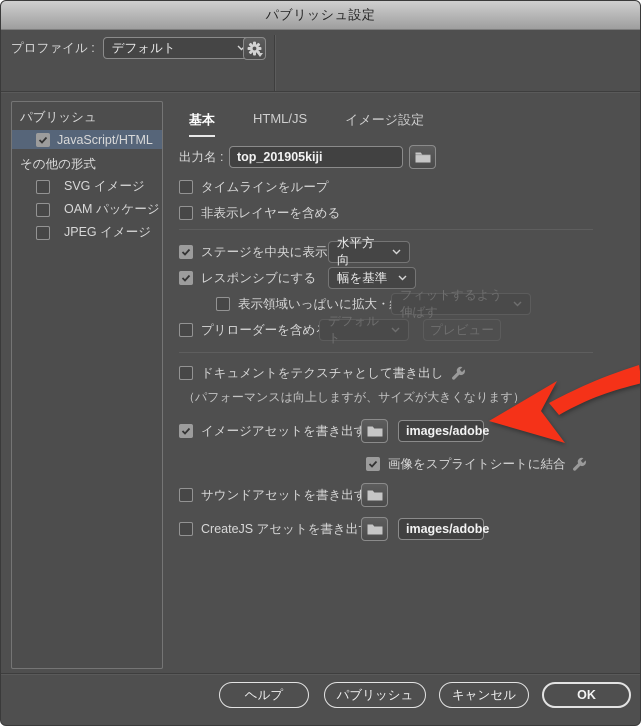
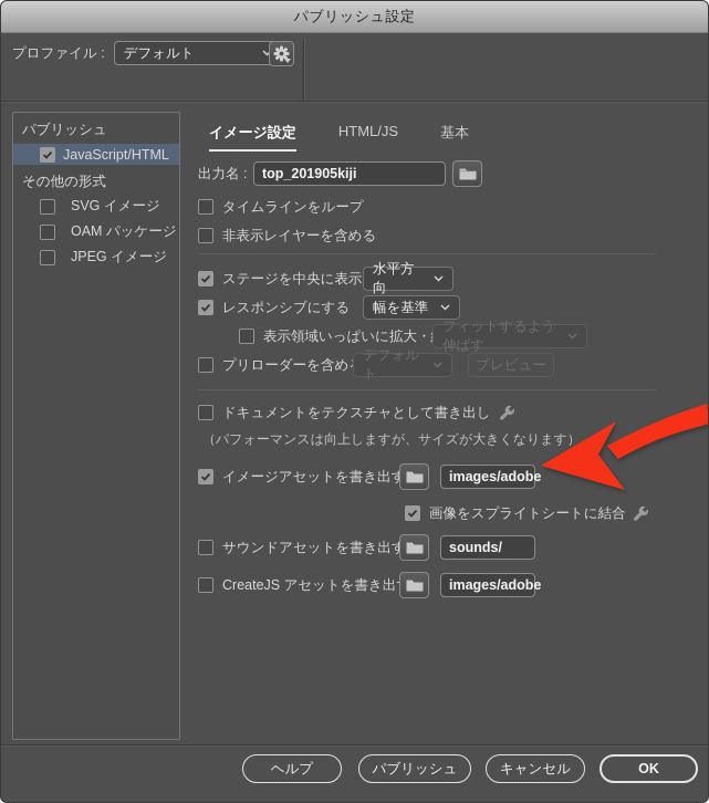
  パブリッシュ設定
  プロファイル :
  デフォルト
  パブリッシュ
  JavaScript/HTML
  その他の形式
  SVG イメージ
  OAM パッケージ
  JPEG イメージ
- 基本
+ イメージ設定
  HTML/JS
- イメージ設定
+ 基本
  出力名 :
  top_201905kiji
  タイムラインをループ
  非表示レイヤーを含める
  ステージを中央に表示
  水平方向
  レスポンシブにする
  幅を基準
  表示領域いっぱいに拡大・
  フィットするよう伸ばす
  プリローダーを含め
  デフォルト
  プレビュー
  ドキュメントをテクスチャとして書き出し
  （パフォーマンスは向上しますが、サイズが大きくなります）
  イメージアセットを書き出
  images/adobe
  画像をスプライトシートに結合
  サウンドアセットを書き出
+ sounds/
  CreateJS アセットを書き出
  images/adobe
  ヘルプ
  パブリッシュ
  キャンセル
  OK
